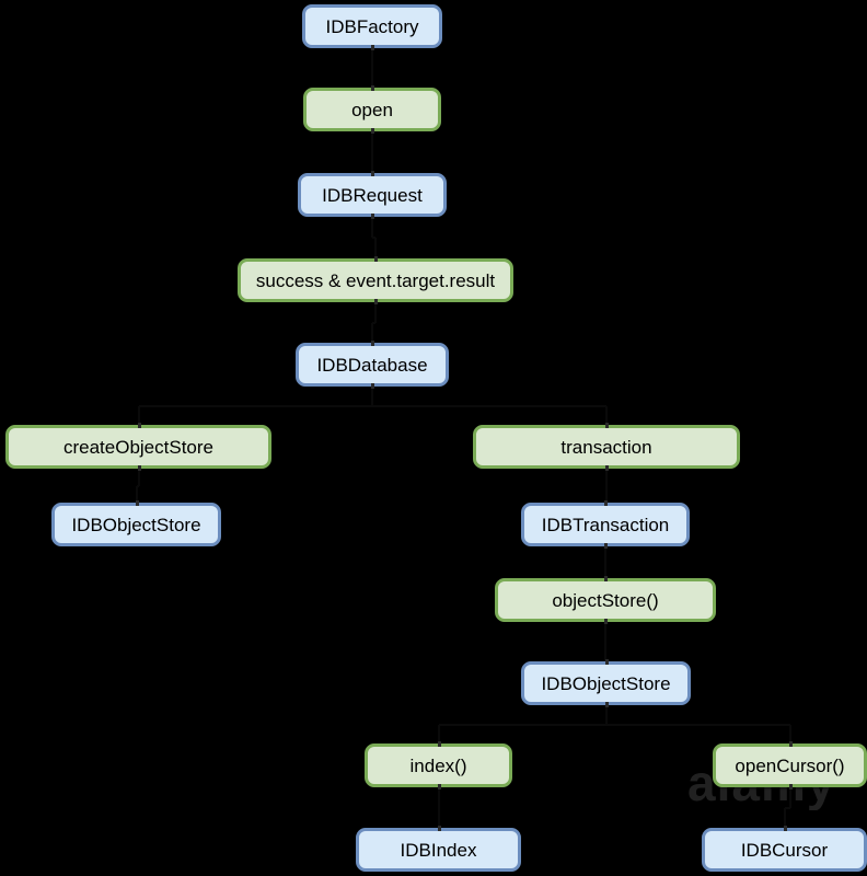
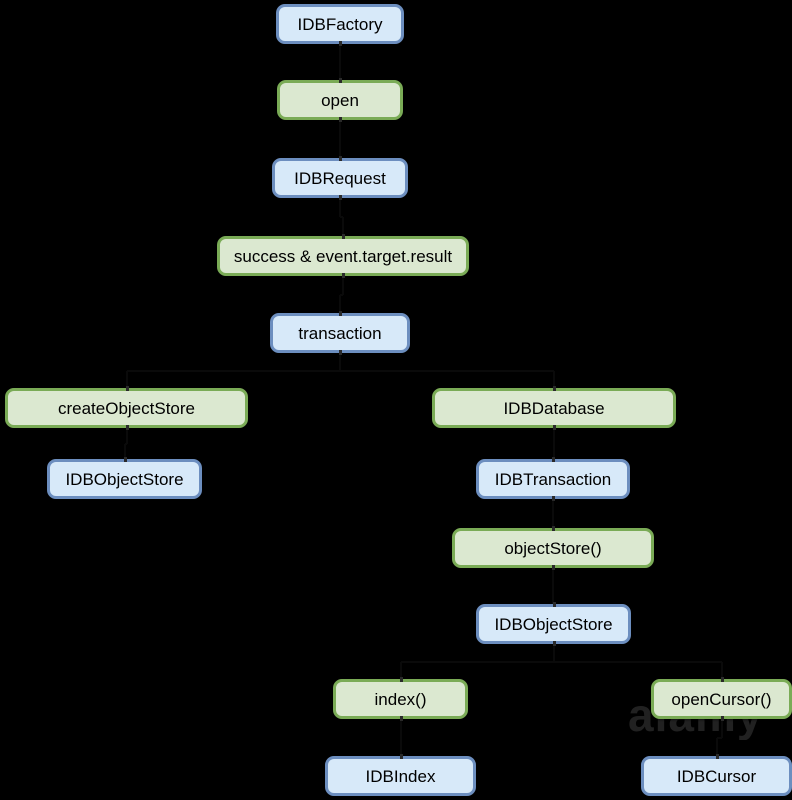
  IDBFactory
  open
  IDBRequest
  success & event.target.result
- IDBDatabase
+ transaction
  createObjectStore
  IDBObjectStore
- transaction
+ IDBDatabase
  IDBTransaction
  objectStore()
  IDBObjectStore
  index()
  IDBIndex
  openCursor()
  IDBCursor
